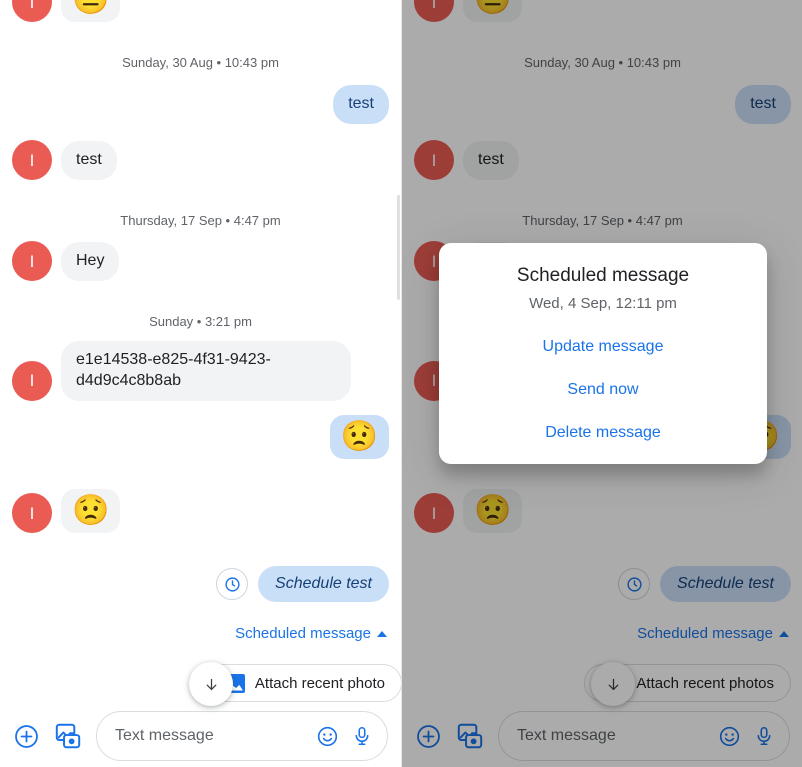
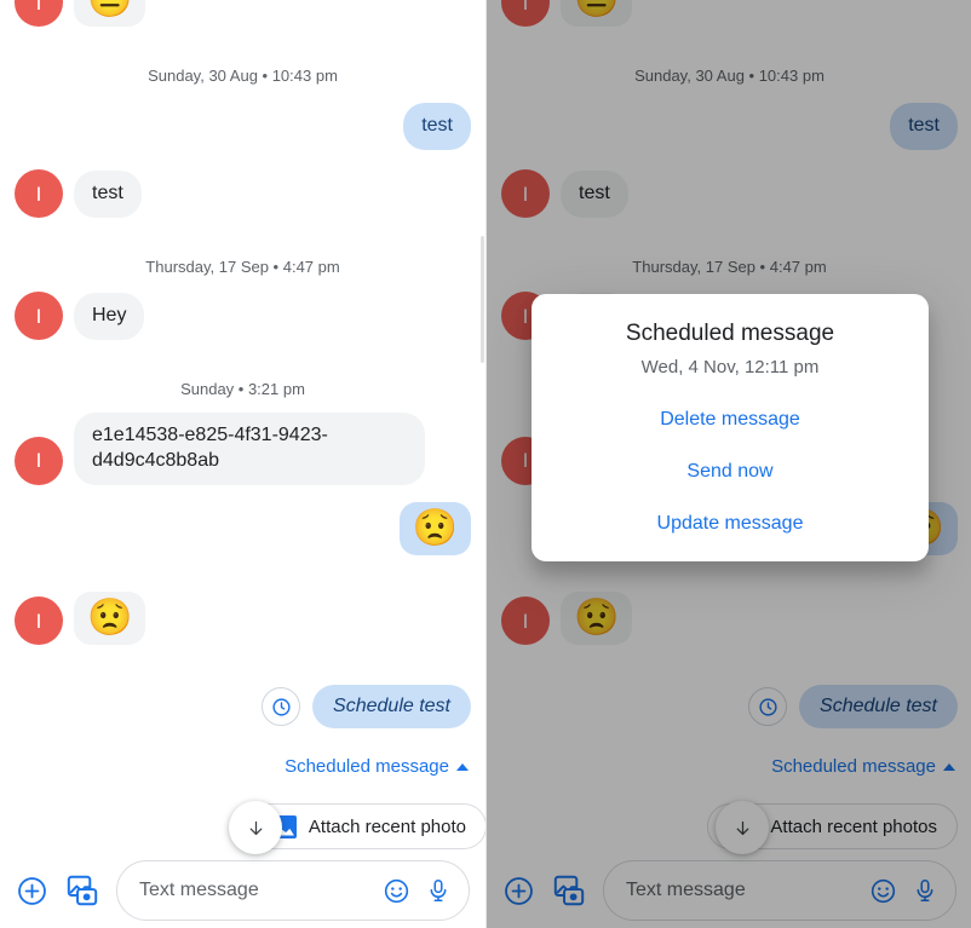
  I
  Sunday, 30 Aug • 10:43 pm
  test
  I
  test
  Thursday, 17 Sep • 4:47 pm
  I
  Hey
  Sunday • 3:21 pm
  I
  e1e14538-e825-4f31-9423-d4d9c4c8b8ab
  😟
  I
  😟
  Schedule test
  Scheduled message
  Attach recent photo
  Text message
  I
  Sunday, 30 Aug • 10:43 pm
  test
  I
  test
  Thursday, 17 Sep • 4:47 pm
  I
  I
  I
  😟
  Schedule test
  Scheduled message
  Attach recent photos
  Text message
  Scheduled message
- Wed, 4 Sep, 12:11 pm
+ Wed, 4 Nov, 12:11 pm
- Update message
+ Delete message
  Send now
- Delete message
+ Update message
